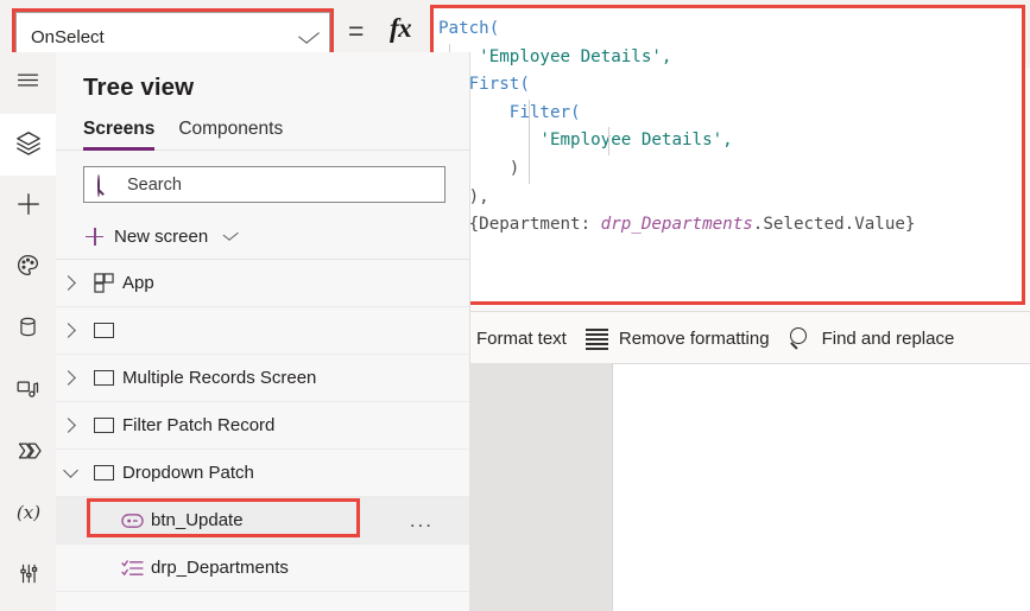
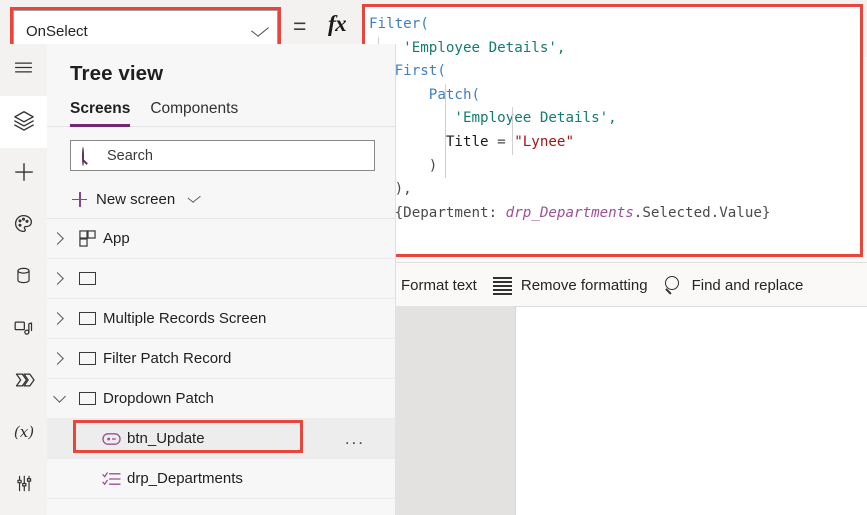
  OnSelect
  =
  fx
- Patch(
+ Filter(
  'Employee Details',
  First(
- Filter(
+ Patch(
  'Employee Details',
+ Title = "Lynee"
  )
  ),
  {Department: drp_Departments.Selected.Value}
  Format text
  Remove formatting
  Find and replace
  (x)
  Tree view
  Screens
  Components
  Search
  New screen
  App
  Multiple Records Screen
  Filter Patch Record
  Dropdown Patch
  btn_Update
  ...
  drp_Departments
